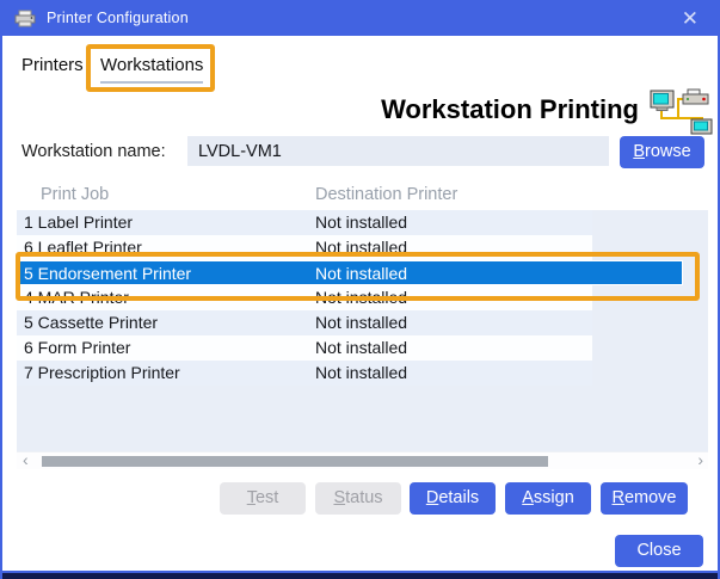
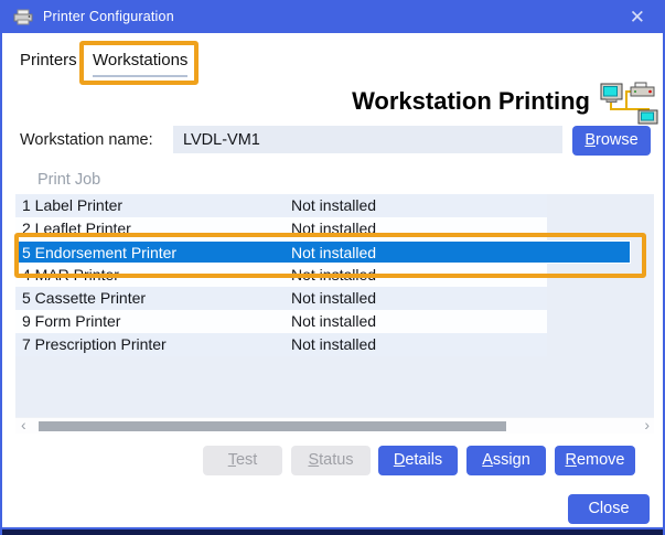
  Printer Configuration
  ✕
  Printers
  Workstations
  Workstation Printing
  Workstation name:
  LVDL-VM1
  Browse
  Print Job
- Destination Printer
  1 Label Printer
  Not installed
- 6 Leaflet Printer
+ 2 Leaflet Printer
  Not installed
  5 Endorsement Printer
  Not installed
  4 MAR Printer
  Not installed
  5 Cassette Printer
  Not installed
- 6 Form Printer
+ 9 Form Printer
  Not installed
  7 Prescription Printer
  Not installed
  ‹
  ›
  Test
  Status
  Details
  Assign
  Remove
  Close
